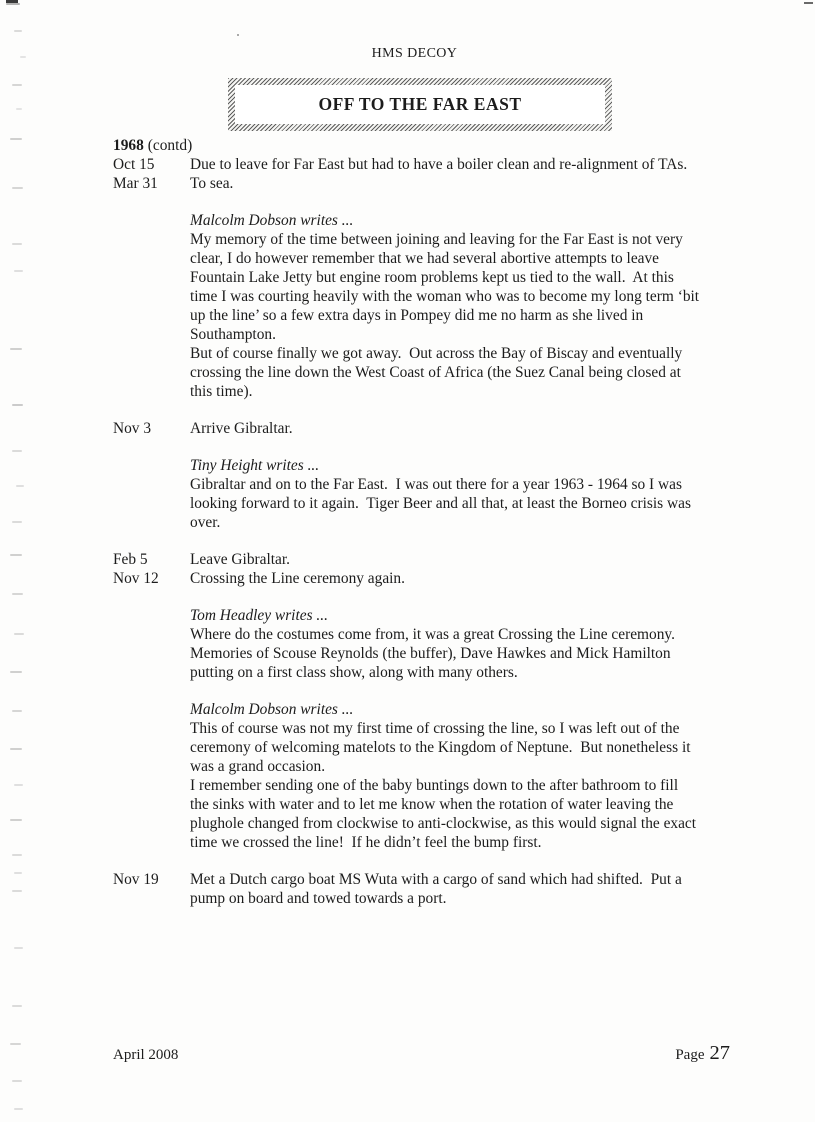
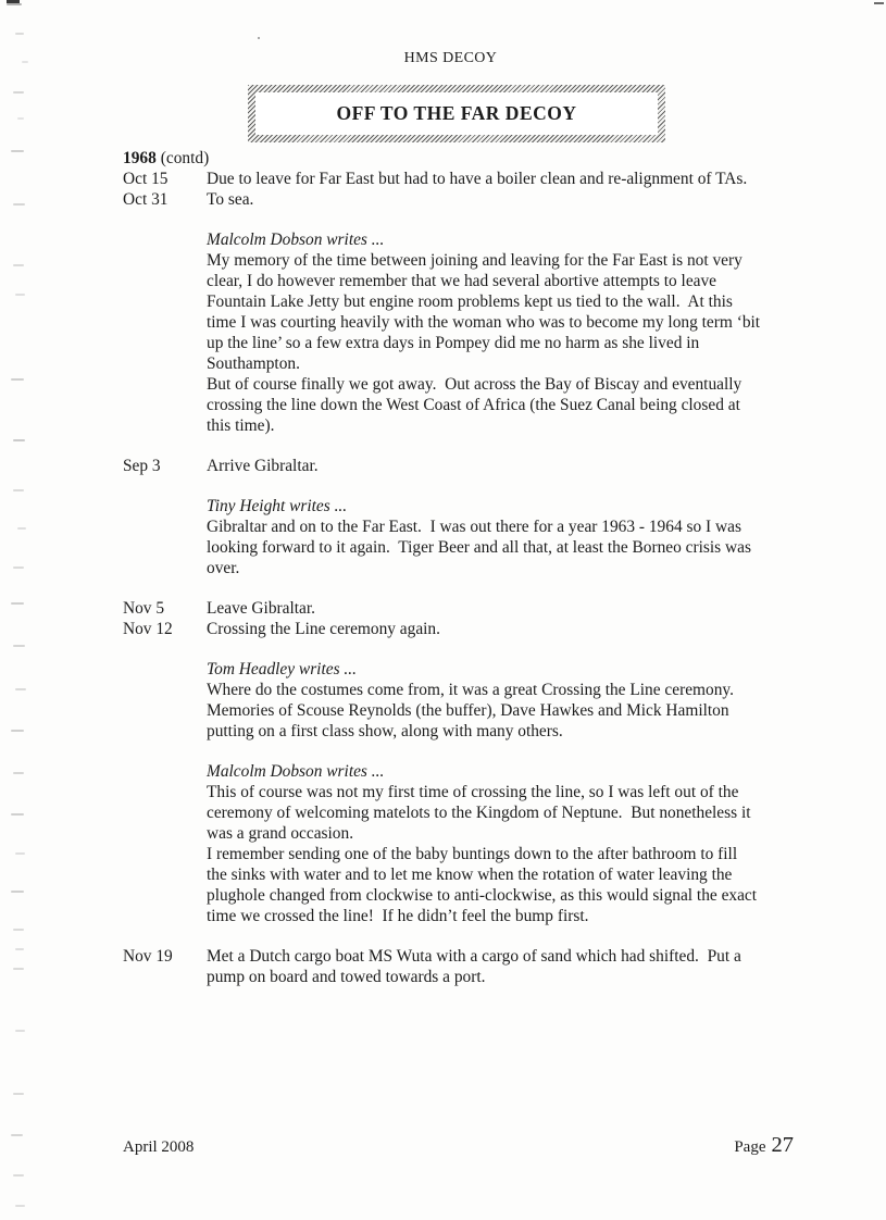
  HMS DECOY
- OFF TO THE FAR EAST
+ OFF TO THE FAR DECOY
  1968 (contd)
  Oct 15
  Due to leave for Far East but had to have a boiler clean and re-alignment of TAs.
- Mar 31
+ Oct 31
  To sea.
  Malcolm Dobson writes ...
  My memory of the time between joining and leaving for the Far East is not very
  clear, I do however remember that we had several abortive attempts to leave
  Fountain Lake Jetty but engine room problems kept us tied to the wall. At this
  time I was courting heavily with the woman who was to become my long term ‘bit
  up the line’ so a few extra days in Pompey did me no harm as she lived in
  Southampton.
  But of course finally we got away. Out across the Bay of Biscay and eventually
  crossing the line down the West Coast of Africa (the Suez Canal being closed at
  this time).
- Nov 3
+ Sep 3
  Arrive Gibraltar.
  Tiny Height writes ...
  Gibraltar and on to the Far East. I was out there for a year 1963 - 1964 so I was
  looking forward to it again. Tiger Beer and all that, at least the Borneo crisis was
  over.
- Feb 5
+ Nov 5
  Leave Gibraltar.
  Nov 12
  Crossing the Line ceremony again.
  Tom Headley writes ...
  Where do the costumes come from, it was a great Crossing the Line ceremony.
  Memories of Scouse Reynolds (the buffer), Dave Hawkes and Mick Hamilton
  putting on a first class show, along with many others.
  Malcolm Dobson writes ...
  This of course was not my first time of crossing the line, so I was left out of the
  ceremony of welcoming matelots to the Kingdom of Neptune. But nonetheless it
  was a grand occasion.
  I remember sending one of the baby buntings down to the after bathroom to fill
  the sinks with water and to let me know when the rotation of water leaving the
  plughole changed from clockwise to anti-clockwise, as this would signal the exact
  time we crossed the line! If he didn’t feel the bump first.
  Nov 19
  Met a Dutch cargo boat MS Wuta with a cargo of sand which had shifted. Put a
  pump on board and towed towards a port.
  April 2008
  Page
  27
